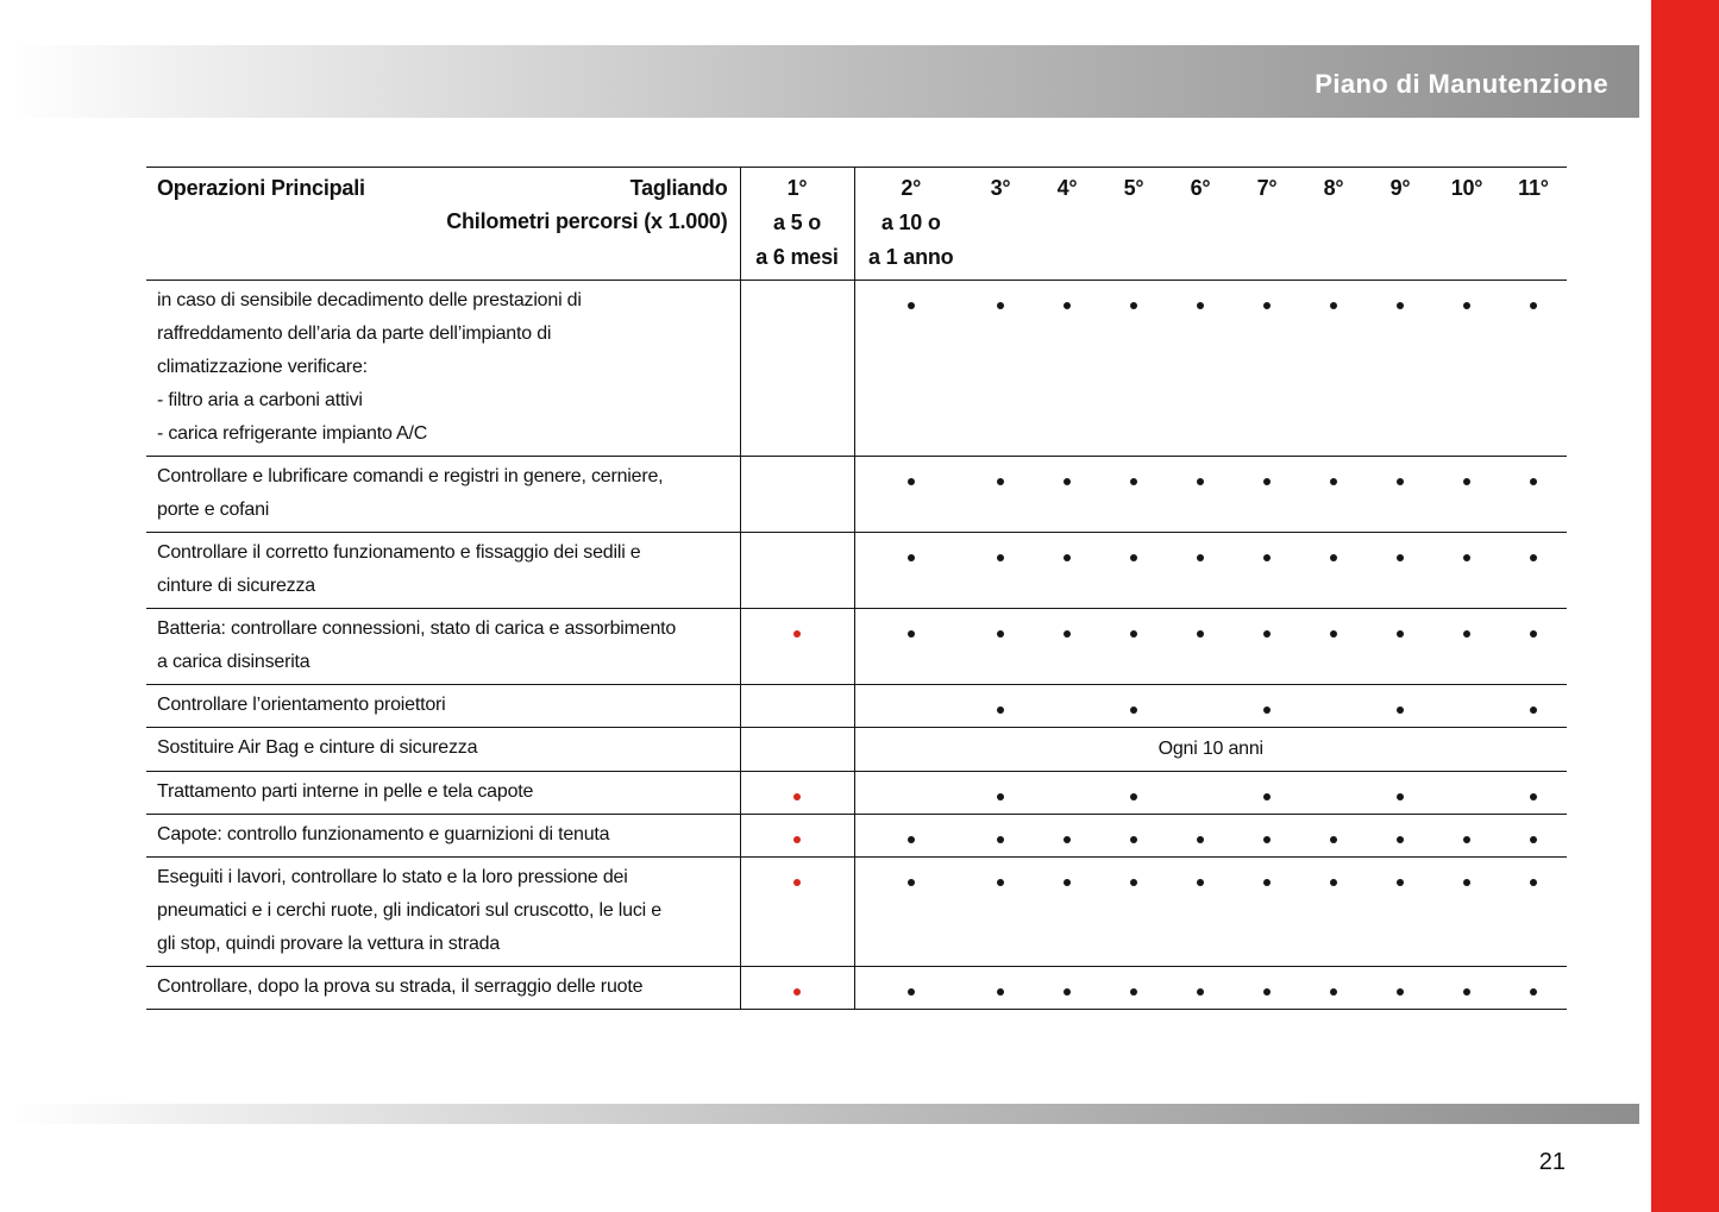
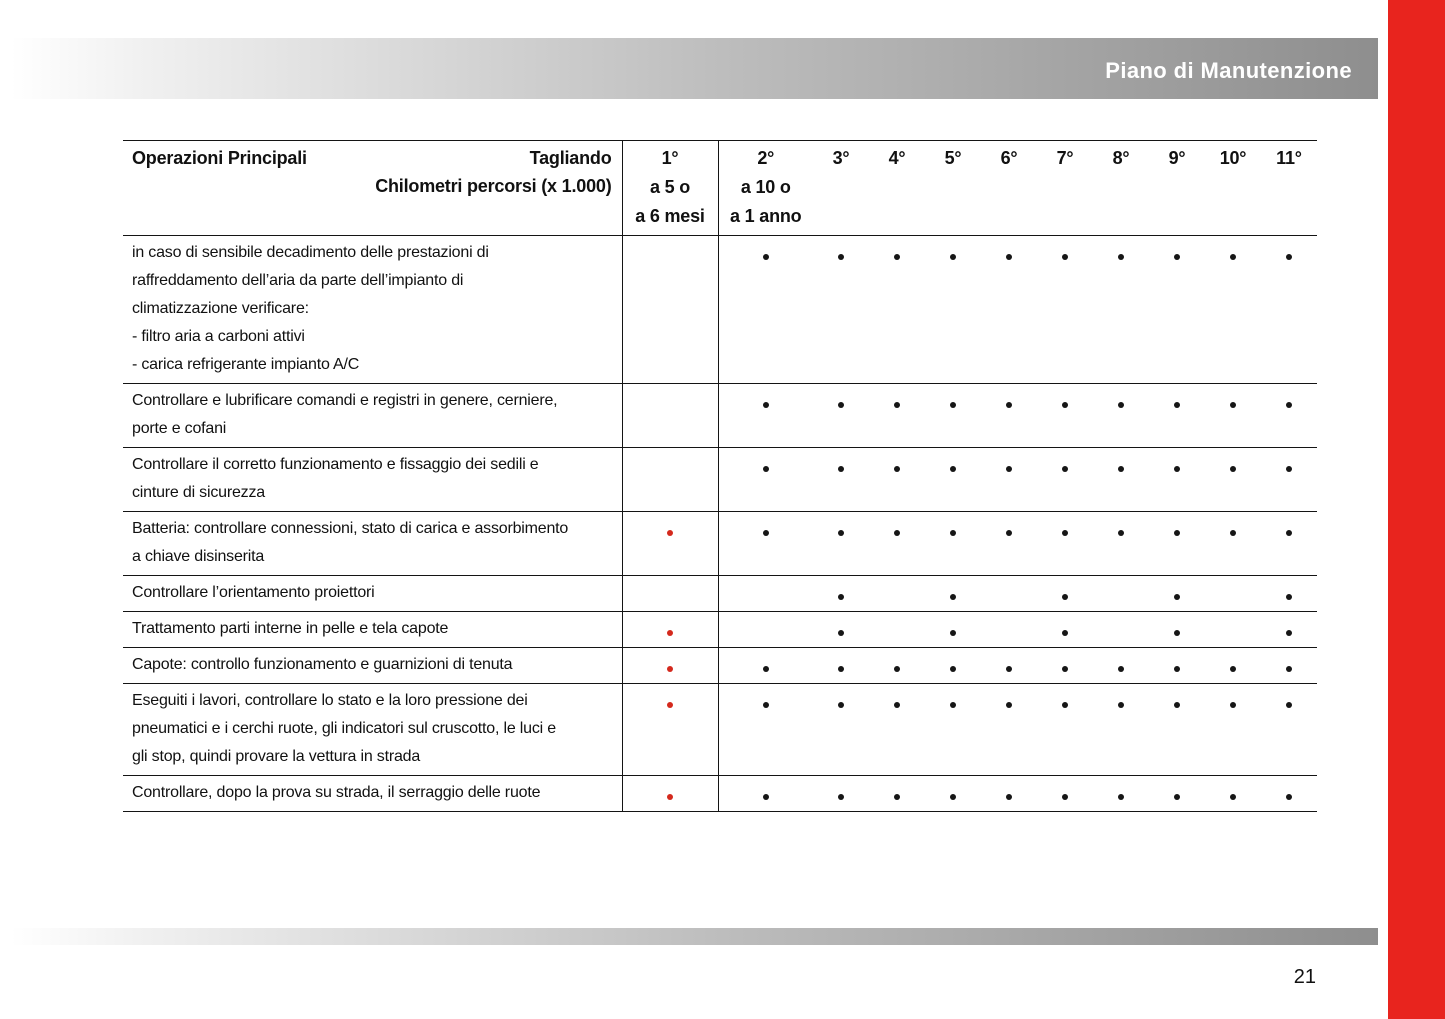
  Piano di Manutenzione
  Operazioni Principali TagliandoChilometri percorsi (x 1.000)	1°a 5 oa 6 mesi	2°a 10 oa 1 anno	3°	4°	5°	6°	7°	8°	9°	10°	11°
  in caso di sensibile decadimento delle prestazioni di raffreddamento dell’aria da parte dell’impianto di climatizzazione verificare: - filtro aria a carboni attivi - carica refrigerante impianto A/C
  Controllare e lubrificare comandi e registri in genere, cerniere, porte e cofani
  Controllare il corretto funzionamento e fissaggio dei sedili e cinture di sicurezza
- Batteria: controllare connessioni, stato di carica e assorbimento a carica disinserita
+ Batteria: controllare connessioni, stato di carica e assorbimento a chiave disinserita
  Controllare l’orientamento proiettori
- Sostituire Air Bag e cinture di sicurezza		Ogni 10 anni
  Trattamento parti interne in pelle e tela capote
  Capote: controllo funzionamento e guarnizioni di tenuta
  Eseguiti i lavori, controllare lo stato e la loro pressione dei pneumatici e i cerchi ruote, gli indicatori sul cruscotto, le luci e gli stop, quindi provare la vettura in strada
  Controllare, dopo la prova su strada, il serraggio delle ruote
  21
